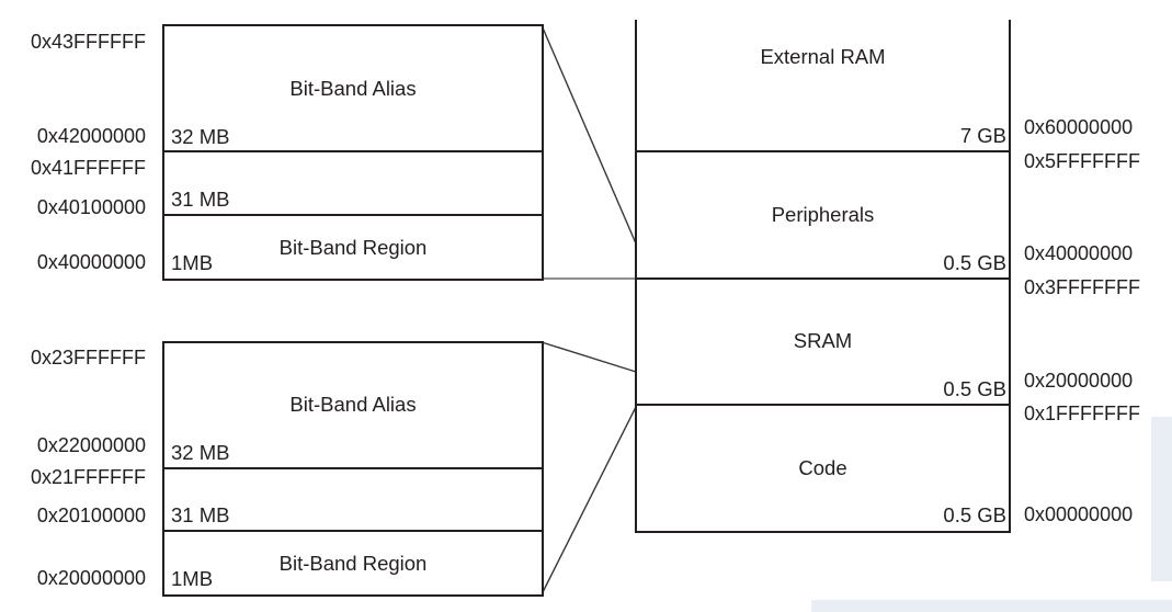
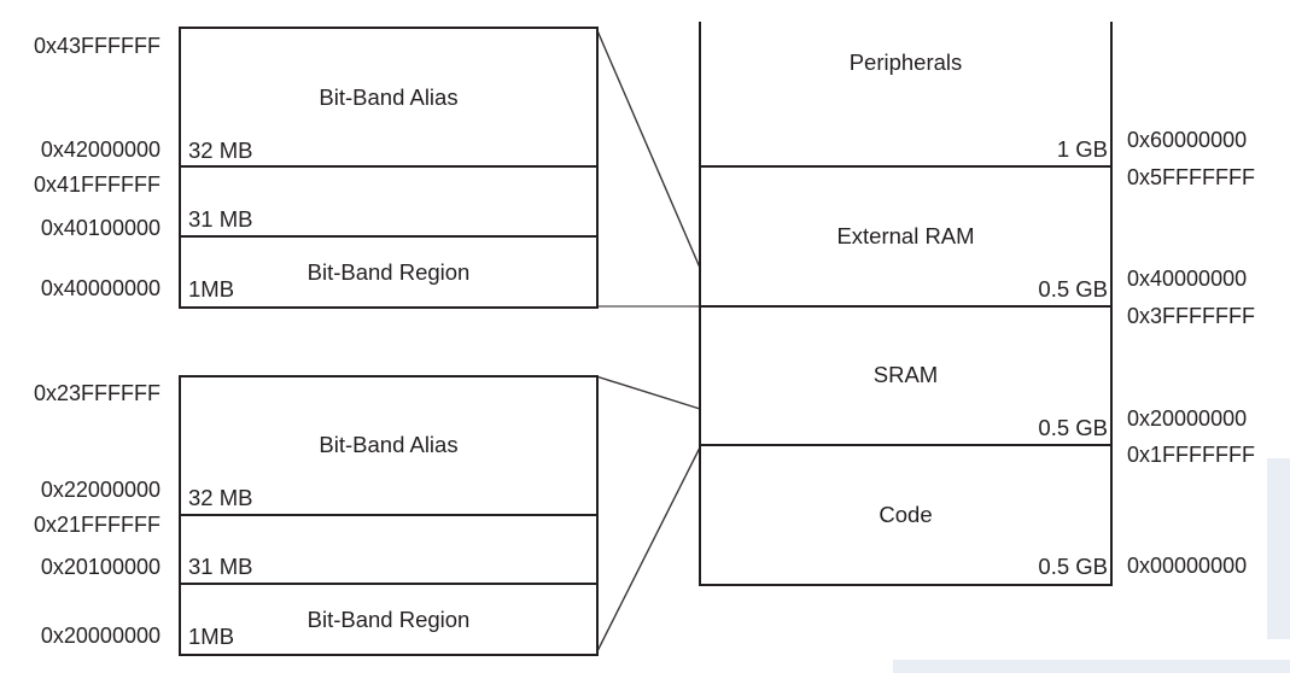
  Bit-Band Alias
  32 MB
  31 MB
  Bit-Band Region
  1MB
  0x43FFFFFF
  0x42000000
  0x41FFFFFF
  0x40100000
  0x40000000
  Bit-Band Alias
  32 MB
  31 MB
  Bit-Band Region
  1MB
  0x23FFFFFF
  0x22000000
  0x21FFFFFF
  0x20100000
  0x20000000
- External RAM
+ Peripherals
- 7 GB
+ 1 GB
- Peripherals
+ External RAM
  0.5 GB
  SRAM
  0.5 GB
  Code
  0.5 GB
  0x60000000
  0x5FFFFFFF
  0x40000000
  0x3FFFFFFF
  0x20000000
  0x1FFFFFFF
  0x00000000
